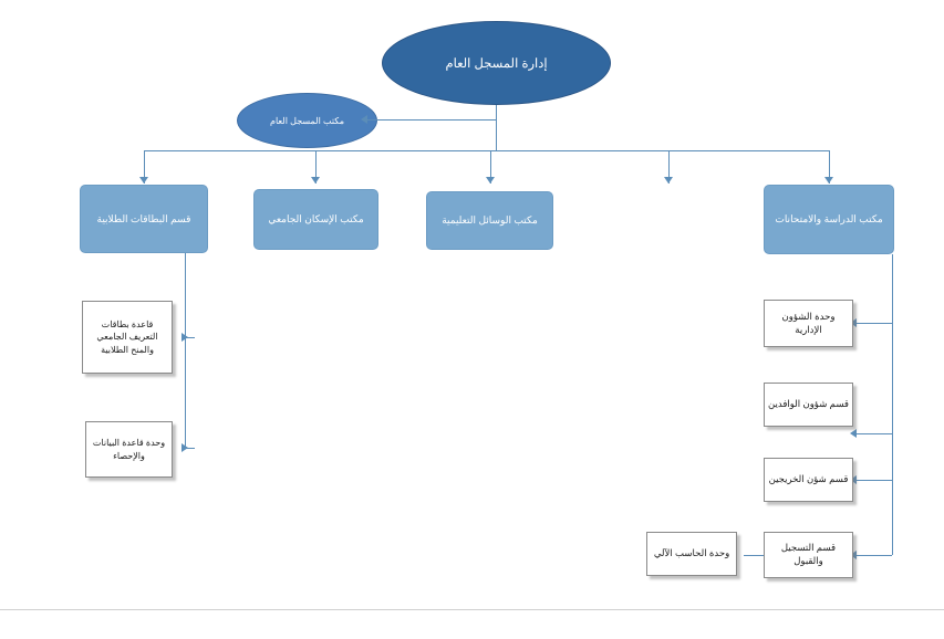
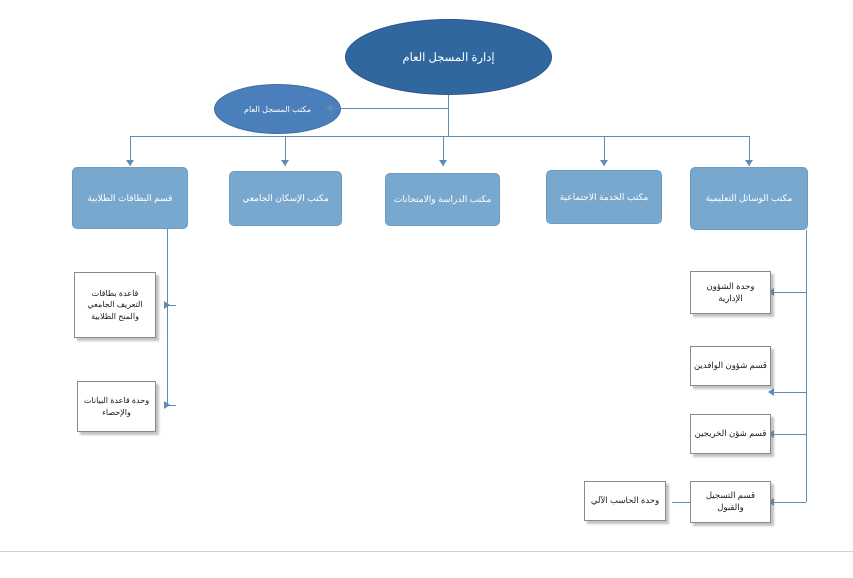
  إدارة المسجل العام
  مكتب المسجل العام
  قسم البطاقات الطلابية
  مكتب الإسكان الجامعي
- مكتب الوسائل التعليمية
+ مكتب الدراسة والامتحانات
+ مكتب الخدمة الاجتماعية
- مكتب الدراسة والامتحانات
+ مكتب الوسائل التعليمية
  قاعدة بطاقات التعريف الجامعي والمنح الطلابية
  وحدة قاعدة البيانات والإحصاء
  وحدة الشؤون الإدارية
  قسم شؤون الوافدين
  قسم شؤن الخريجين
  قسم التسجيل والقبول
  وحدة الحاسب الآلي
